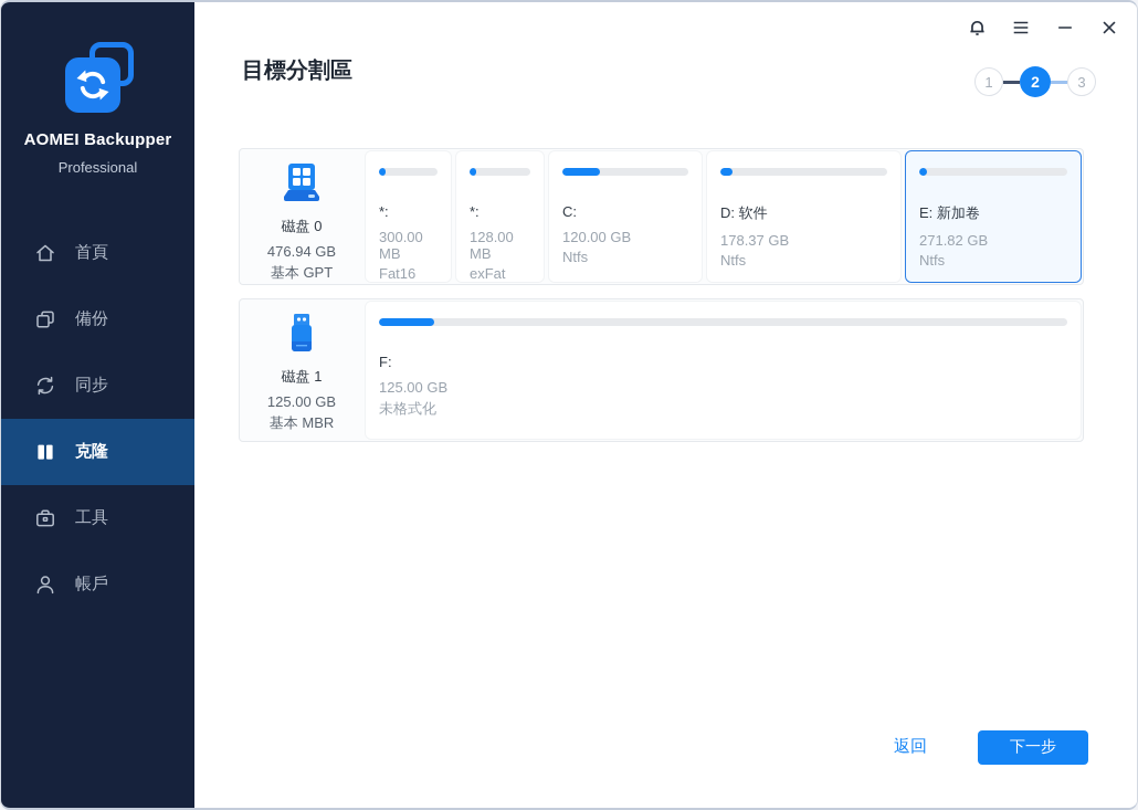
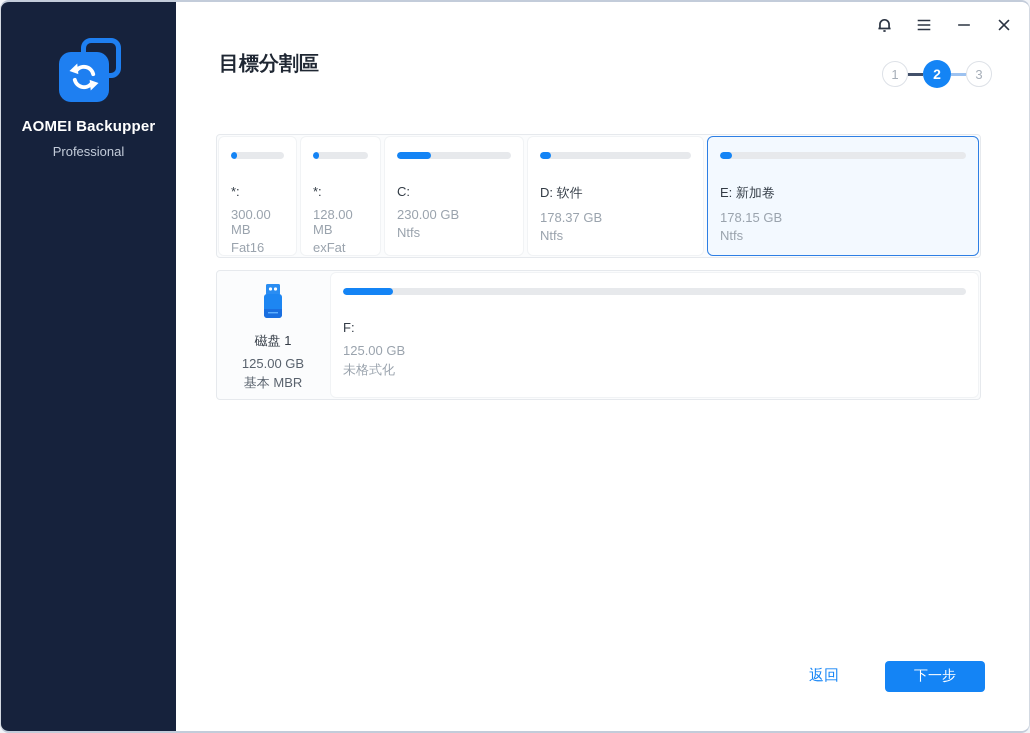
  AOMEI Backupper
  Professional
- 首頁
- 備份
- 同步
- 克隆
- 工具
- 帳戶
  目標分割區
  1
  2
  3
- 磁盘 0
- 476.94 GB
- 基本 GPT
  *:
  300.00 MB
  Fat16
  *:
  128.00 MB
  exFat
  C:
- 120.00 GB
+ 230.00 GB
  Ntfs
  D: 软件
  178.37 GB
  Ntfs
  E: 新加卷
- 271.82 GB
+ 178.15 GB
  Ntfs
  磁盘 1
  125.00 GB
  基本 MBR
  F:
  125.00 GB
  未格式化
  返回
  下一步
